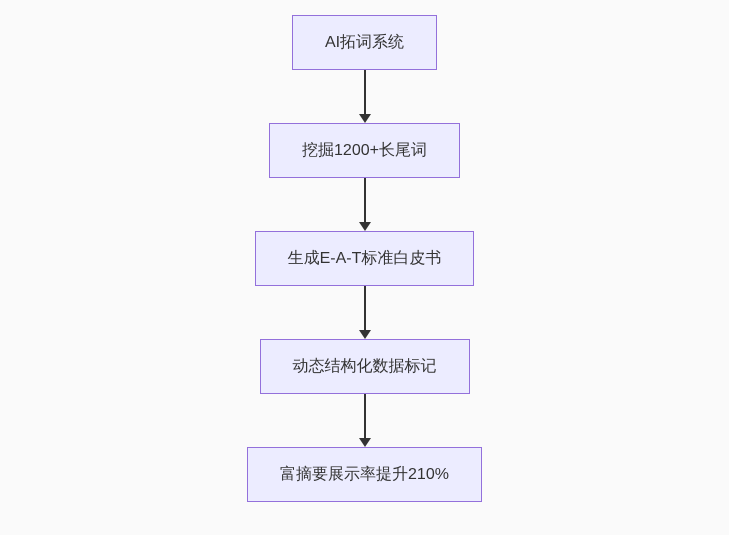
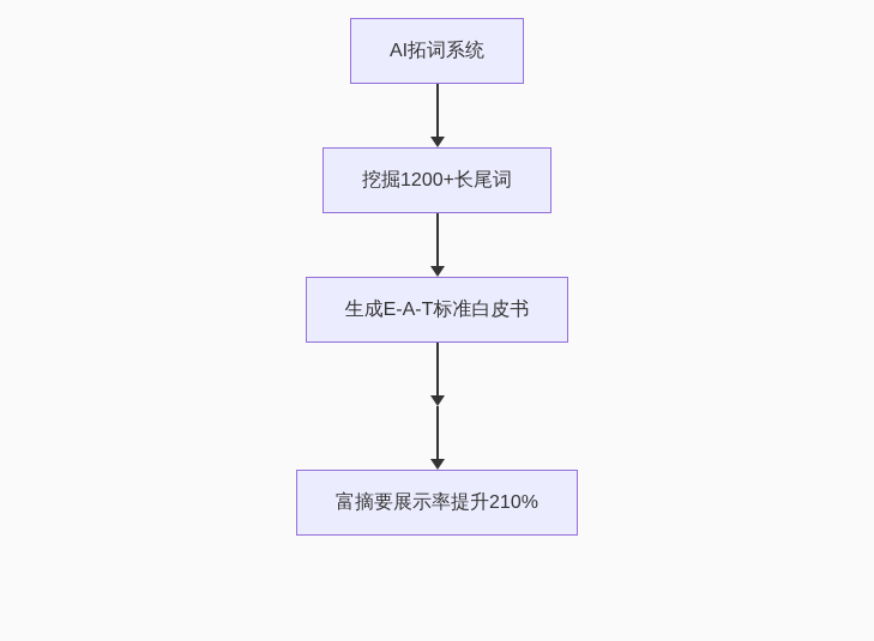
  AI拓词系统
  挖掘1200+长尾词
  生成E-A-T标准白皮书
- 动态结构化数据标记
  富摘要展示率提升210%
